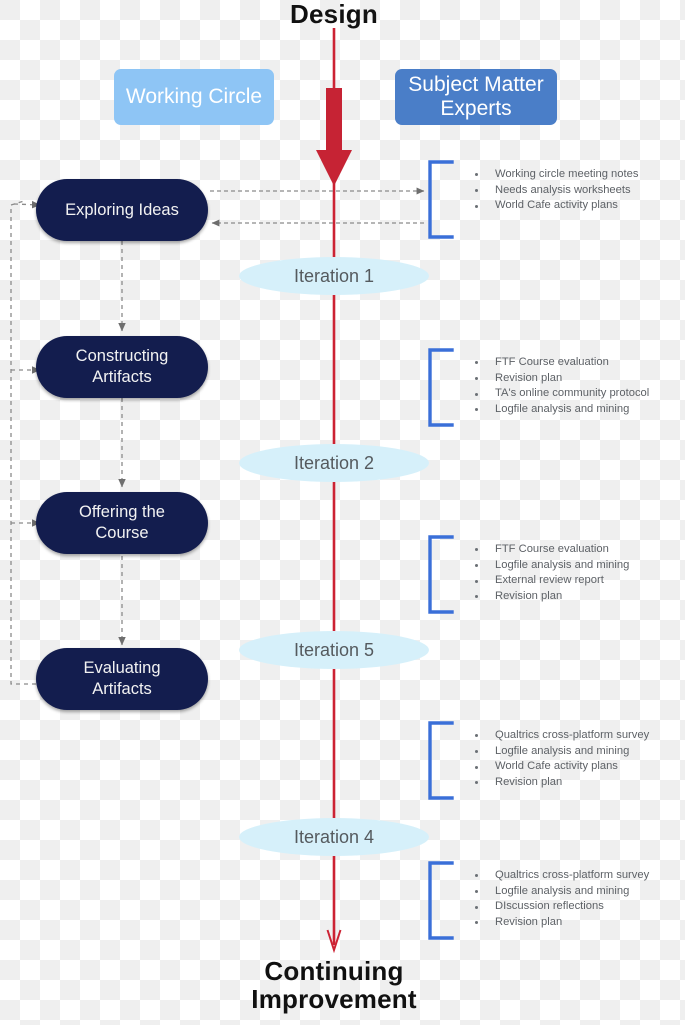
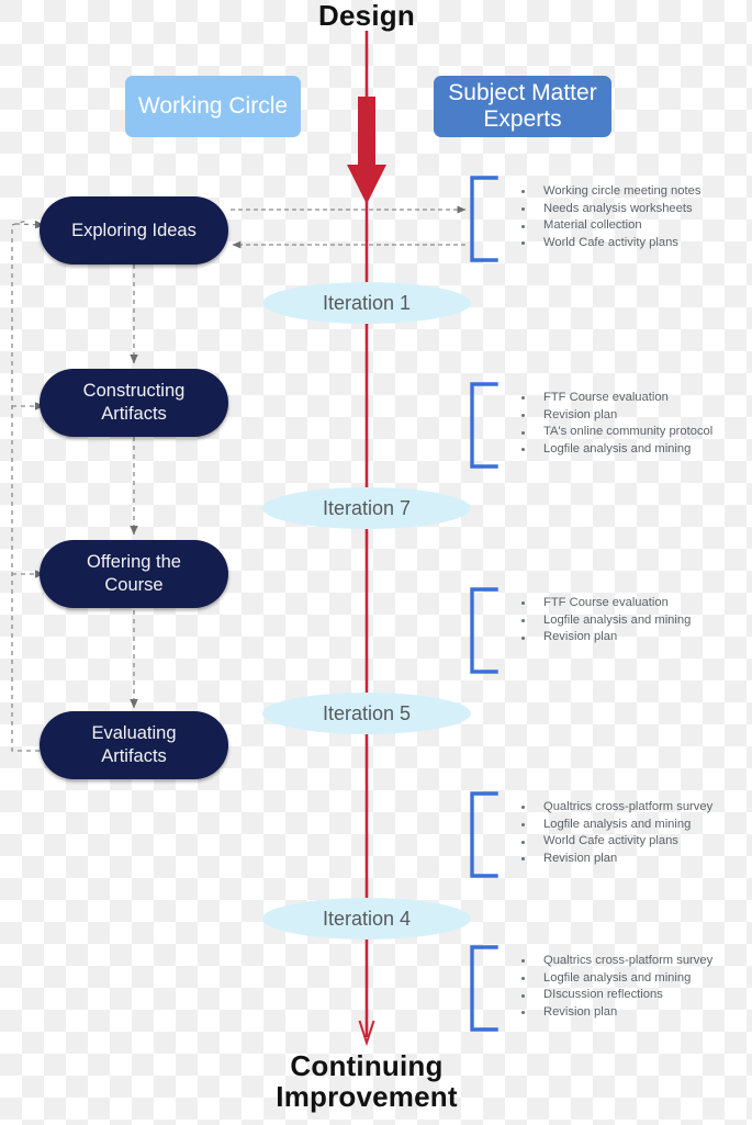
  Design
  Working Circle
  Subject Matter
  Experts
  Exploring Ideas
  Constructing
  Artifacts
  Offering the
  Course
  Evaluating
  Artifacts
  Iteration 1
- Iteration 2
+ Iteration 7
  Iteration 5
  Iteration 4
  Working circle meeting notes
  Needs analysis worksheets
+ Material collection
  World Cafe activity plans
  FTF Course evaluation
  Revision plan
  TA's online community protocol
  Logfile analysis and mining
  FTF Course evaluation
  Logfile analysis and mining
- External review report
  Revision plan
  Qualtrics cross-platform survey
  Logfile analysis and mining
  World Cafe activity plans
  Revision plan
  Qualtrics cross-platform survey
  Logfile analysis and mining
  DIscussion reflections
  Revision plan
  Continuing
  Improvement
